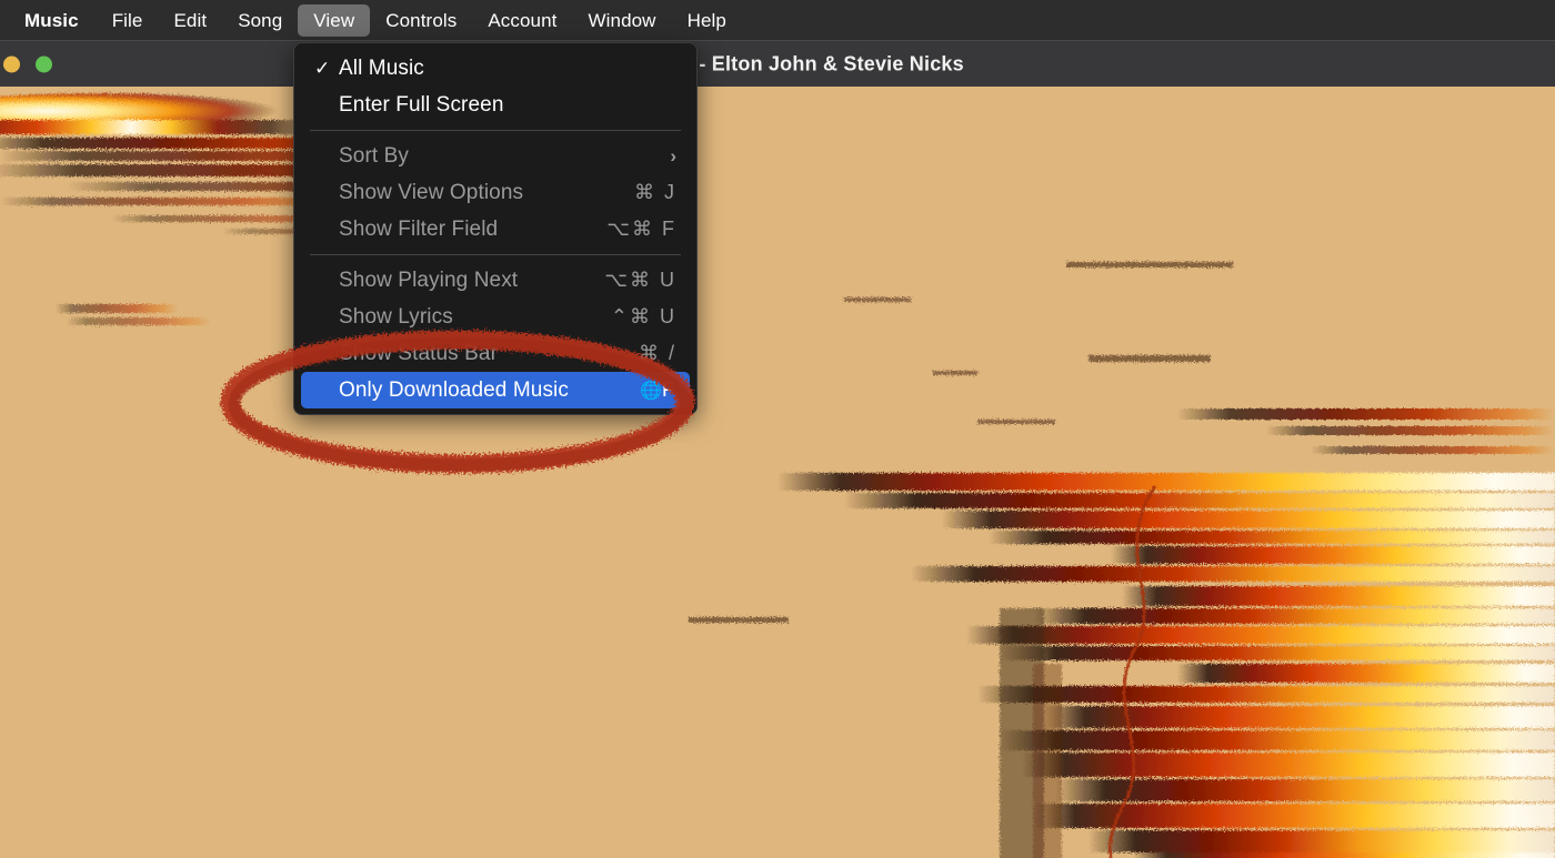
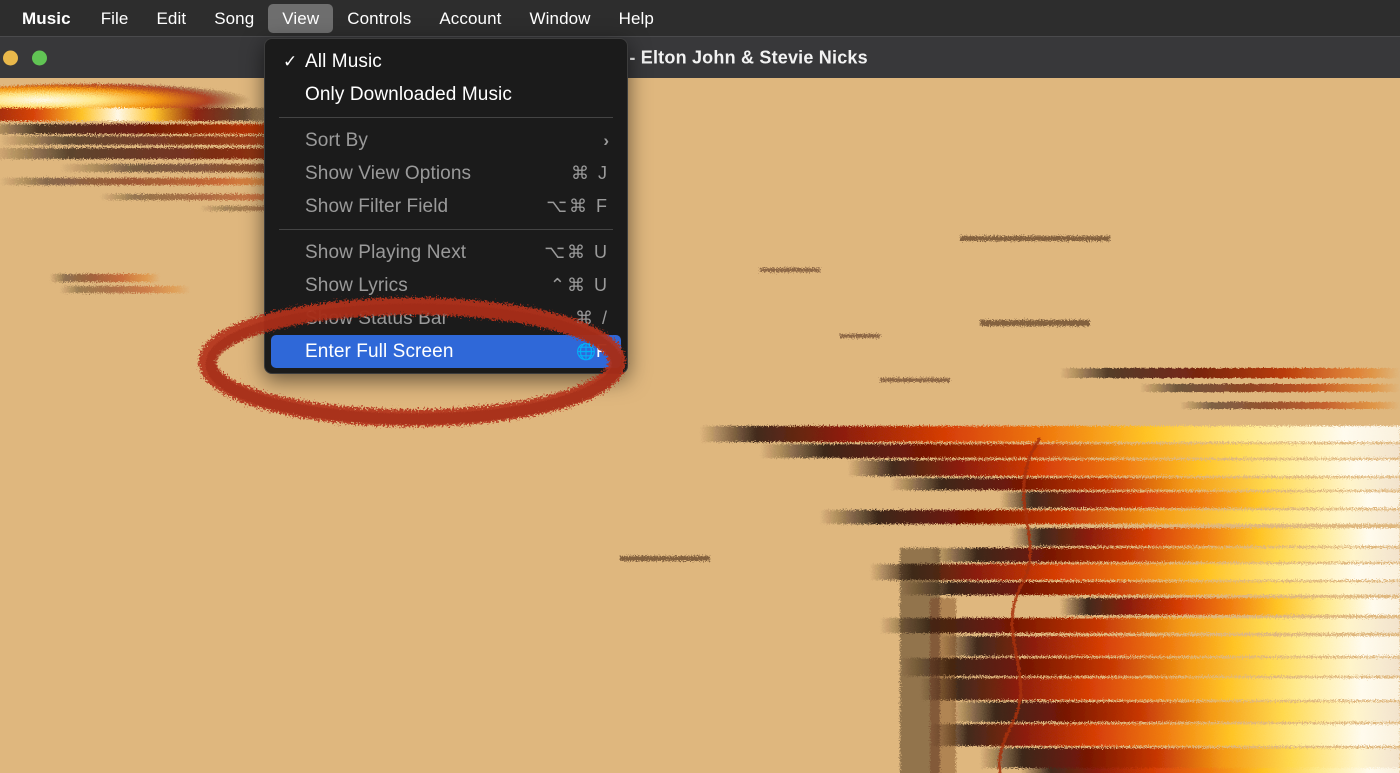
  - Elton John & Stevie Nicks
  Music
  File
  Edit
  Song
  View
  Controls
  Account
  Window
  Help
  ✓
  All Music
- Enter Full Screen
+ Only Downloaded Music
  Sort By
  ›
  Show View Options
  ⌘ J
  Show Filter Field
  ⌥⌘ F
  Show Playing Next
  ⌥⌘ U
  Show Lyrics
  ⌃⌘ U
  w Status Bar
  ⌘ /
- Only Downloaded Music
+ Enter Full Screen
